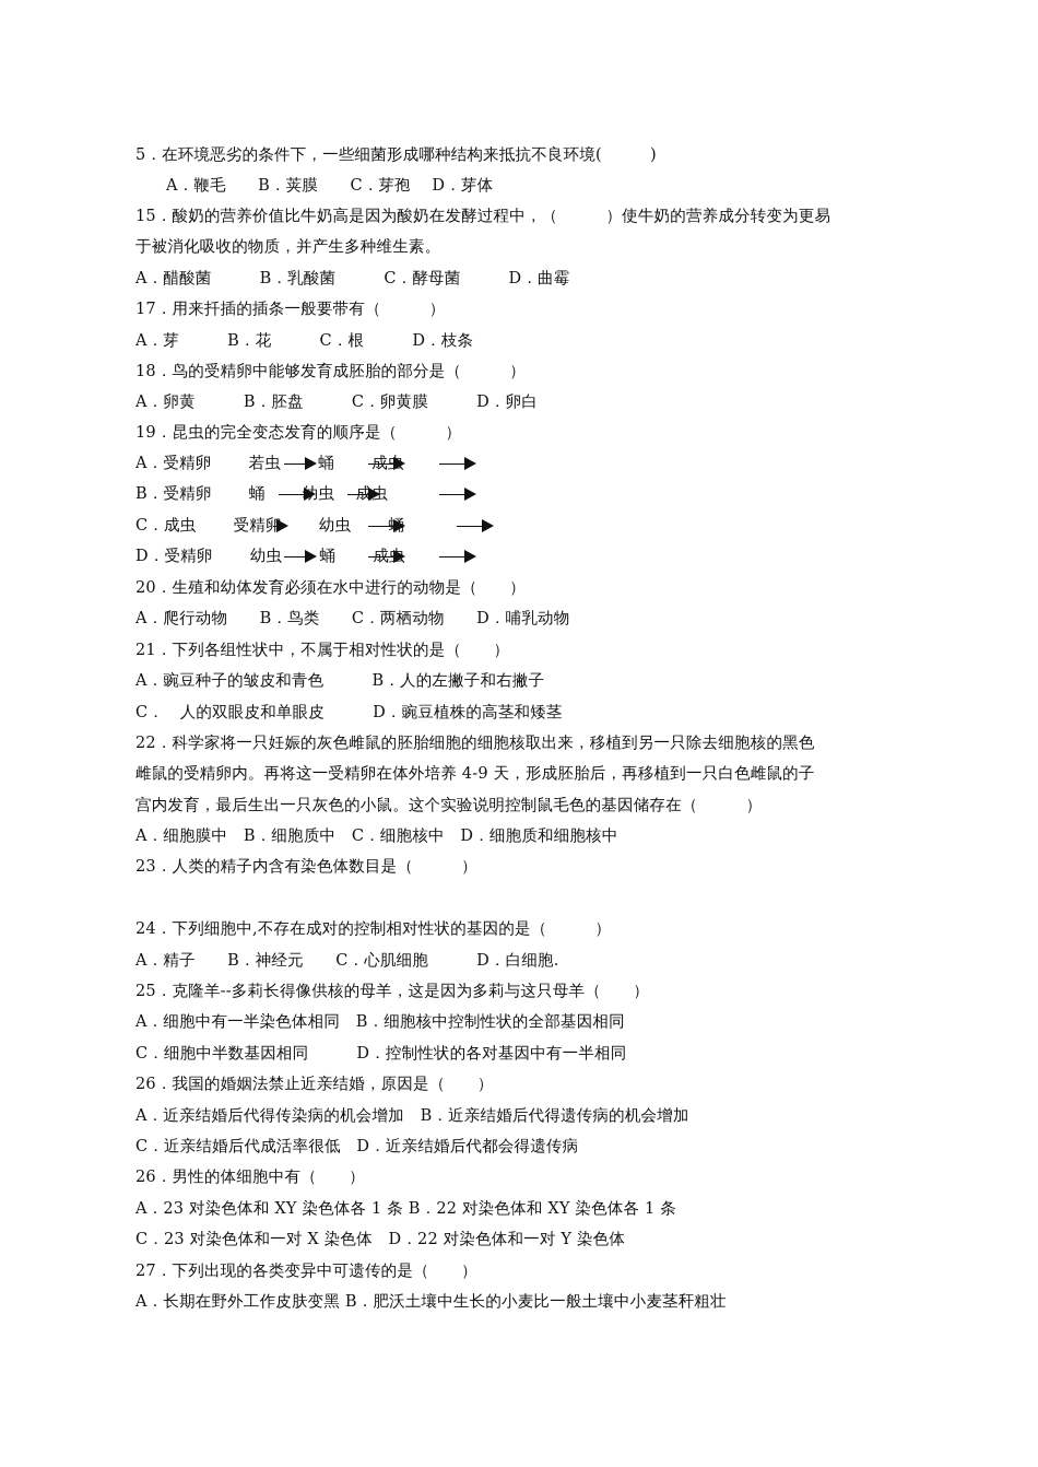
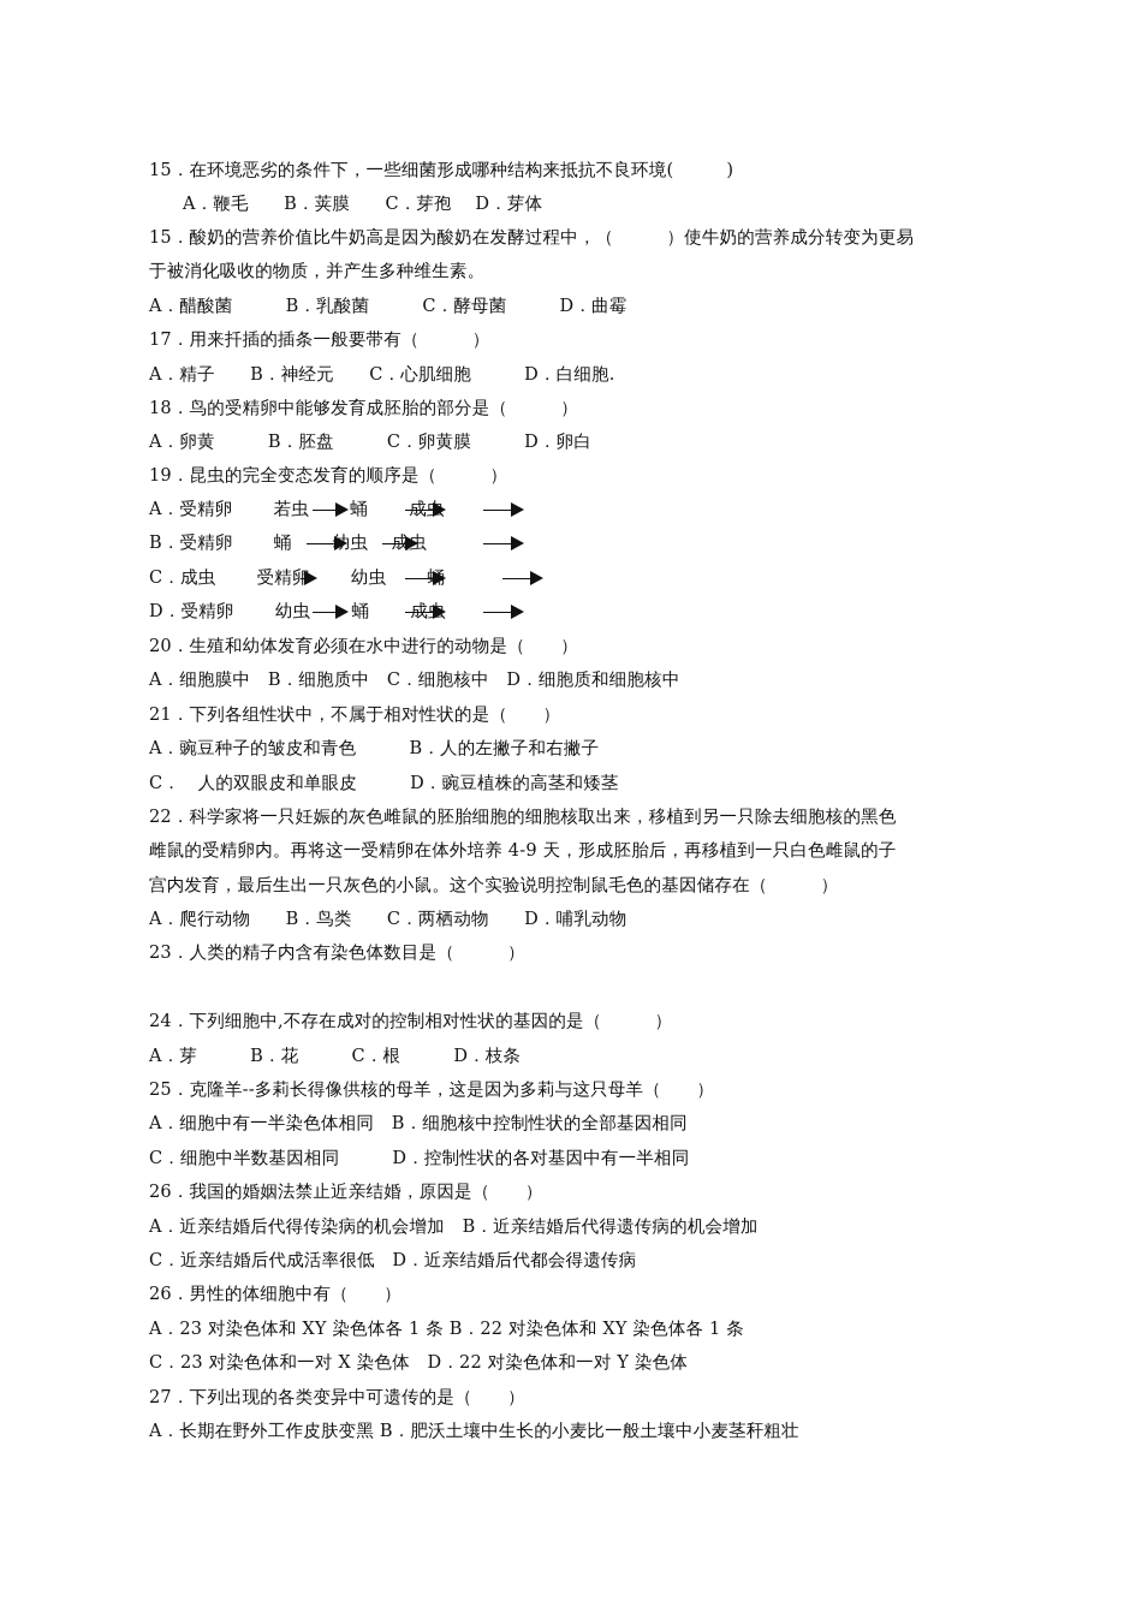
- 5．在环境恶劣的条件下，一些细菌形成哪种结构来抵抗不良环境( )
+ 15．在环境恶劣的条件下，一些细菌形成哪种结构来抵抗不良环境( )
  A．鞭毛 B．荚膜 C．芽孢 D．芽体
  15．酸奶的营养价值比牛奶高是因为酸奶在发酵过程中，（ ）使牛奶的营养成分转变为更易
  于被消化吸收的物质，并产生多种维生素。
  A．醋酸菌 B．乳酸菌 C．酵母菌 D．曲霉
  17．用来扦插的插条一般要带有（ ）
- A．芽 B．花 C．根 D．枝条
+ A．精子 B．神经元 C．心肌细胞 D．白细胞.
  18．鸟的受精卵中能够发育成胚胎的部分是（ ）
  A．卵黄 B．胚盘 C．卵黄膜 D．卵白
  19．昆虫的完全变态发育的顺序是（ ）
  A．受精卵 若虫 蛹虫
  B．受精卵 蛹 幼虫虫
  C．成虫 受精 幼虫 蛹
  D．受精卵 幼虫 蛹虫
  20．生殖和幼体发育必须在水中进行的动物是（ ）
- A．爬行动物 B．鸟类 C．两栖动物 D．哺乳动物
+ A．细胞膜中 B．细胞质中 C．细胞核中 D．细胞质和细胞核中
  21．下列各组性状中，不属于相对性状的是（ ）
  A．豌豆种子的皱皮和青色 B．人的左撇子和右撇子
  C． 人的双眼皮和单眼皮 D．豌豆植株的高茎和矮茎
  22．科学家将一只妊娠的灰色雌鼠的胚胎细胞的细胞核取出来，移植到另一只除去细胞核的黑色
  雌鼠的受精卵内。再将这一受精卵在体外培养 4-9 天，形成胚胎后，再移植到一只白色雌鼠的子
  宫内发育，最后生出一只灰色的小鼠。这个实验说明控制鼠毛色的基因储存在（ ）
- A．细胞膜中 B．细胞质中 C．细胞核中 D．细胞质和细胞核中
+ A．爬行动物 B．鸟类 C．两栖动物 D．哺乳动物
  23．人类的精子内含有染色体数目是（ ）
  24．下列细胞中,不存在成对的控制相对性状的基因的是（ ）
- A．精子 B．神经元 C．心肌细胞 D．白细胞.
+ A．芽 B．花 C．根 D．枝条
  25．克隆羊--多莉长得像供核的母羊，这是因为多莉与这只母羊（ ）
  A．细胞中有一半染色体相同 B．细胞核中控制性状的全部基因相同
  C．细胞中半数基因相同 D．控制性状的各对基因中有一半相同
  26．我国的婚姻法禁止近亲结婚，原因是（ ）
  A．近亲结婚后代得传染病的机会增加 B．近亲结婚后代得遗传病的机会增加
  C．近亲结婚后代成活率很低 D．近亲结婚后代都会得遗传病
  26．男性的体细胞中有（ ）
  A．23 对染色体和 XY 染色体各 1 条 B．22 对染色体和 XY 染色体各 1 条
  C．23 对染色体和一对 X 染色体 D．22 对染色体和一对 Y 染色体
  27．下列出现的各类变异中可遗传的是（ ）
  A．长期在野外工作皮肤变黑 B．肥沃土壤中生长的小麦比一般土壤中小麦茎秆粗壮
